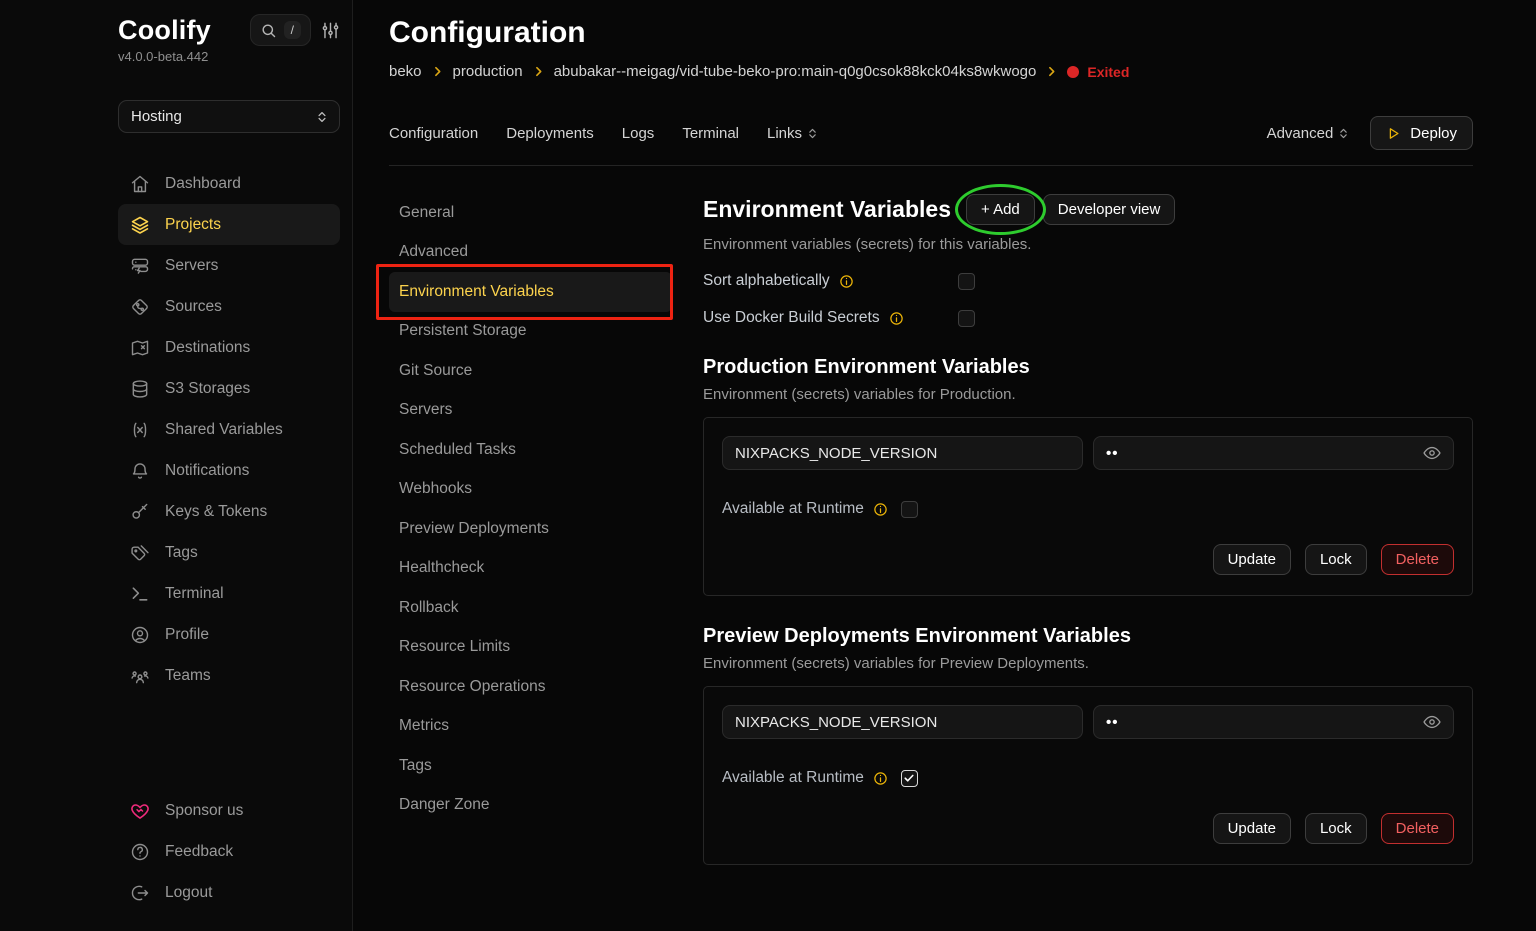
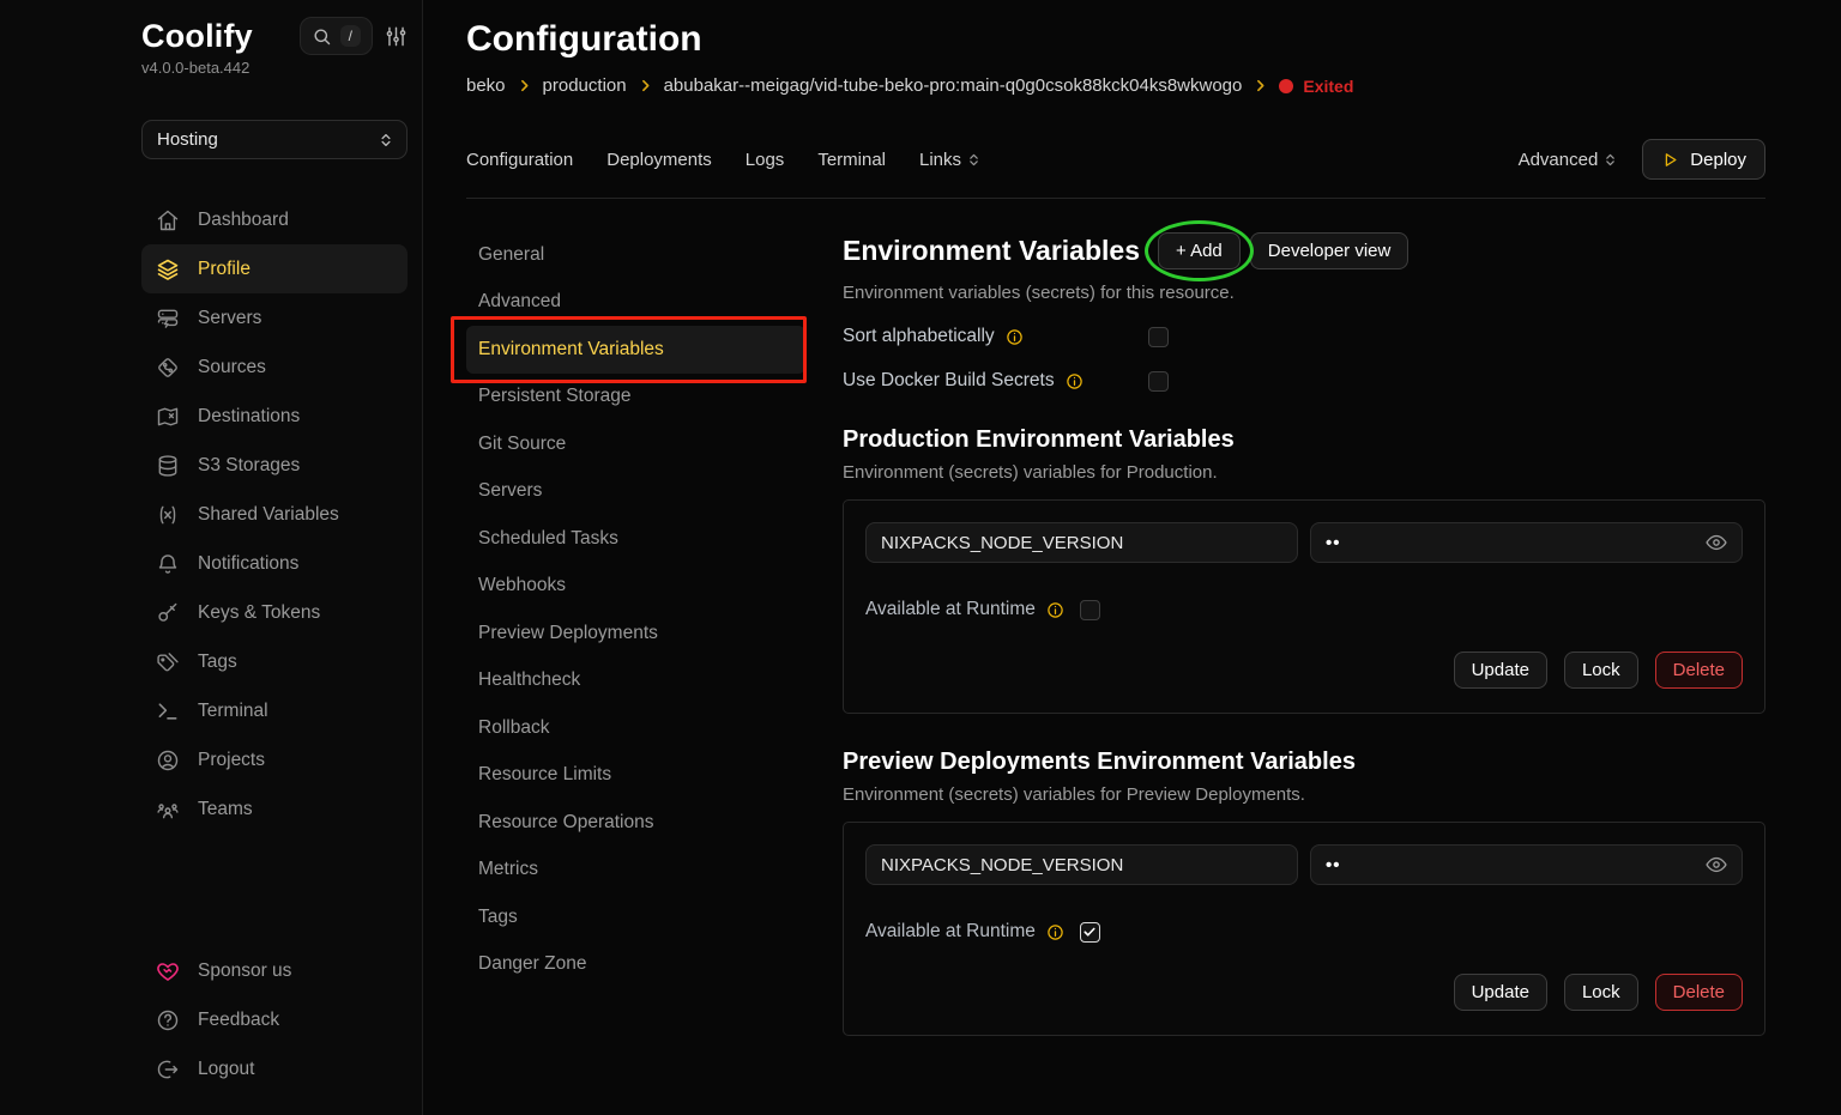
  Coolify
  /
  v4.0.0-beta.442
  Hosting
  Dashboard
- Projects
+ Profile
  Servers
  Sources
  Destinations
  S3 Storages
  Shared Variables
  Notifications
  Keys & Tokens
  Tags
  Terminal
- Profile
+ Projects
  Teams
  Sponsor us
  Feedback
  Logout
  Configuration
  beko
  production
  abubakar--meigag/vid-tube-beko-pro:main-q0g0csok88kck04ks8wkwogo
  Exited
  Configuration
  Deployments
  Logs
  Terminal
  Links
  Advanced
  Deploy
  General
  Advanced
  Environment Variables
  Persistent Storage
  Git Source
  Servers
  Scheduled Tasks
  Webhooks
  Preview Deployments
  Healthcheck
  Rollback
  Resource Limits
  Resource Operations
  Metrics
  Tags
  Danger Zone
  Environment Variables
  + Add
  Developer view
- Environment variables (secrets) for this variables.
+ Environment variables (secrets) for this resource.
  Sort alphabetically
  Use Docker Build Secrets
  Production Environment Variables
  Environment (secrets) variables for Production.
  NIXPACKS_NODE_VERSION
  ••
  Available at Runtime
  Update
  Lock
  Delete
  Preview Deployments Environment Variables
  Environment (secrets) variables for Preview Deployments.
  NIXPACKS_NODE_VERSION
  ••
  Available at Runtime
  Update
  Lock
  Delete
